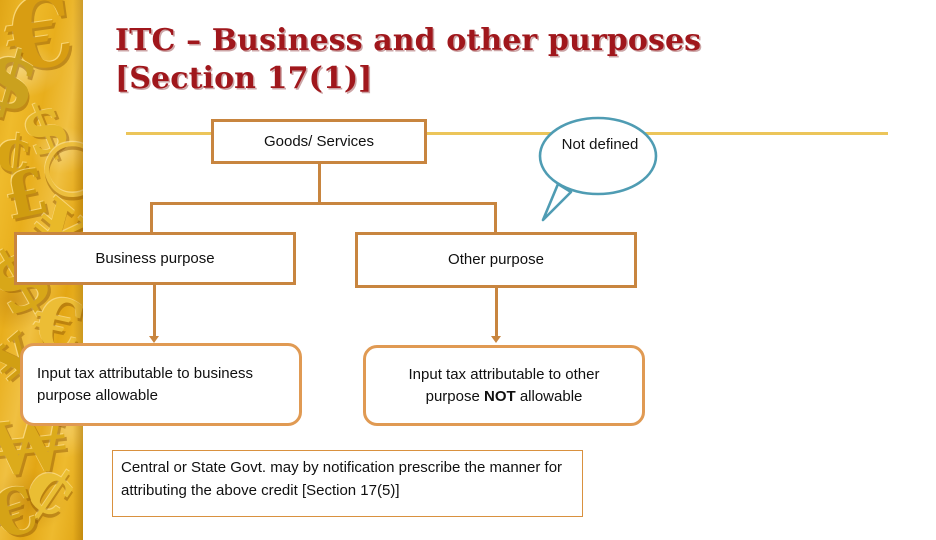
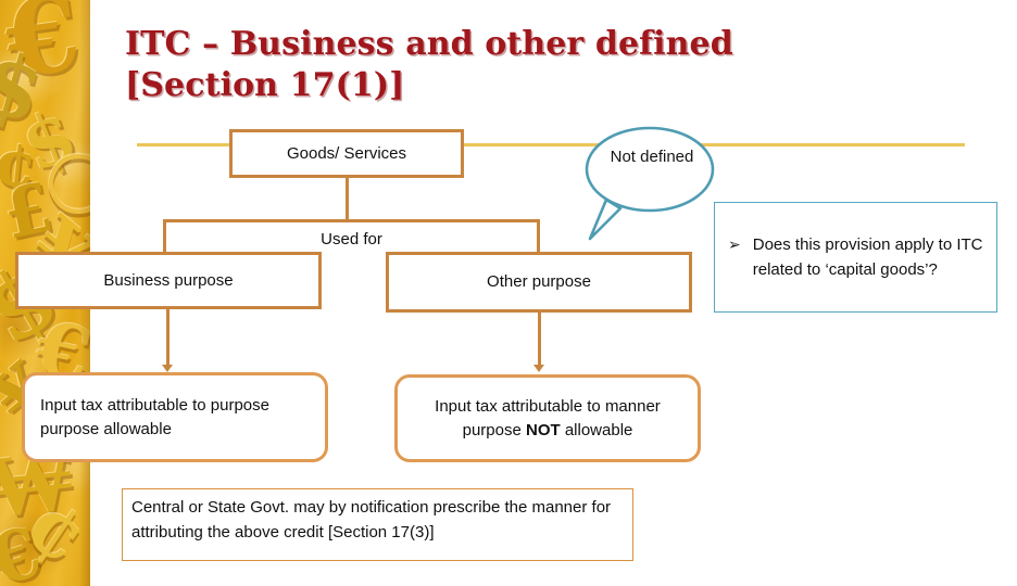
- ITC – Business and other purposes
+ ITC – Business and other defined
  [Section 17(1)]
  Goods/ Services
+ Used for
  Business purpose
  Other purpose
- Input tax attributable to business purpose allowable
+ Input tax attributable to purpose purpose allowable
- Input tax attributable to other purpose NOT allowable
+ Input tax attributable to manner purpose NOT allowable
- Central or State Govt. may by notification prescribe the manner for attributing the above credit [Section 17(5)]
+ Central or State Govt. may by notification prescribe the manner for attributing the above credit [Section 17(3)]
  Not defined
+ ➢
+ Does this provision apply to ITC related to ‘capital goods’?
